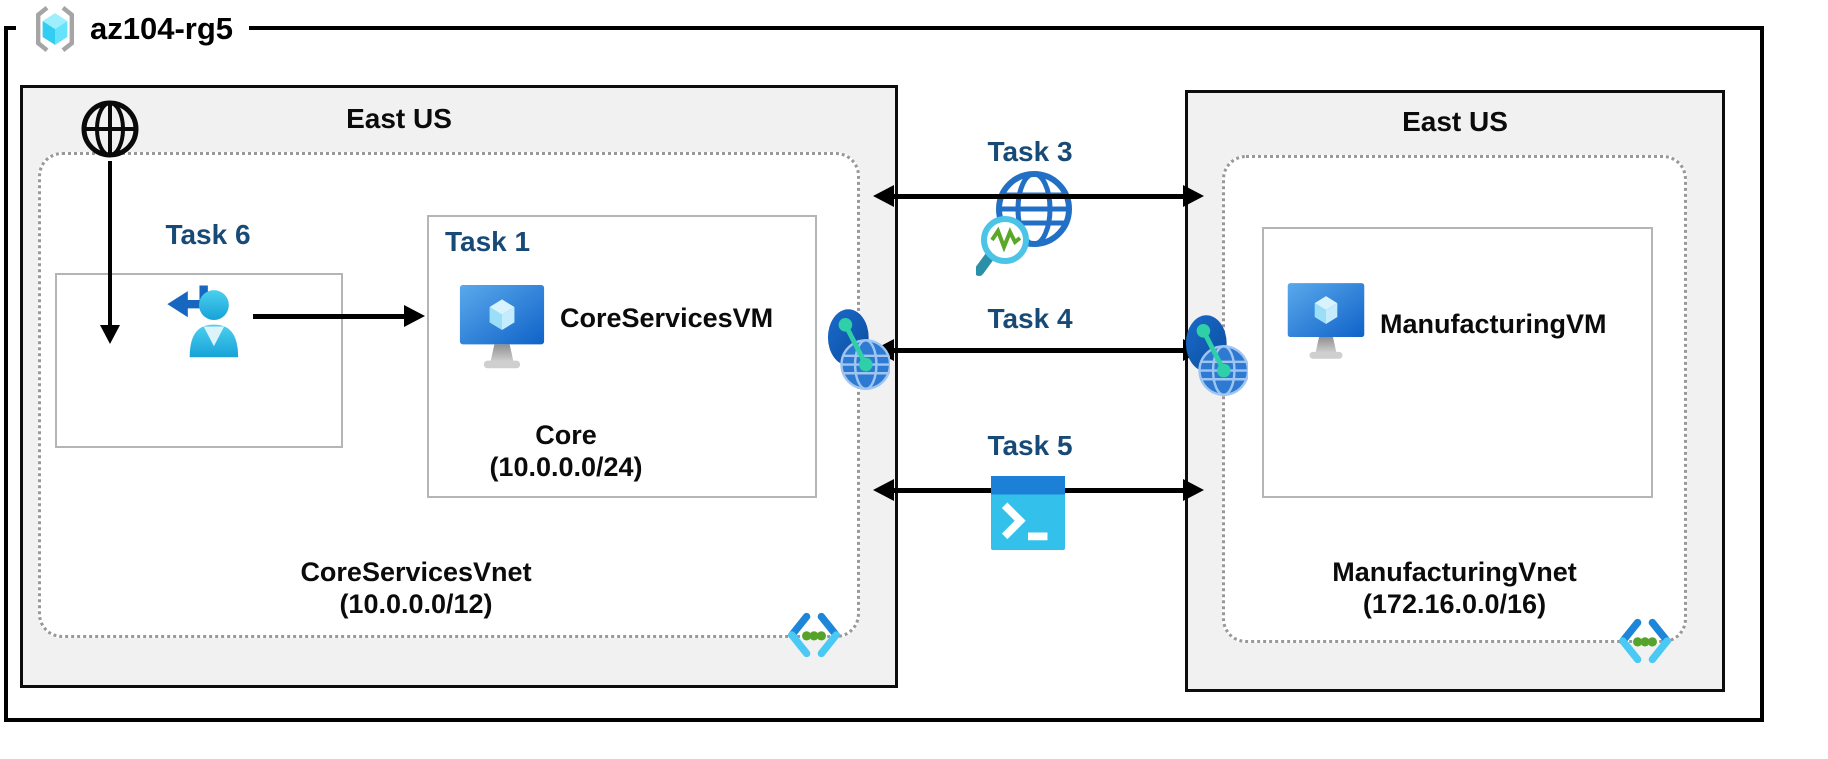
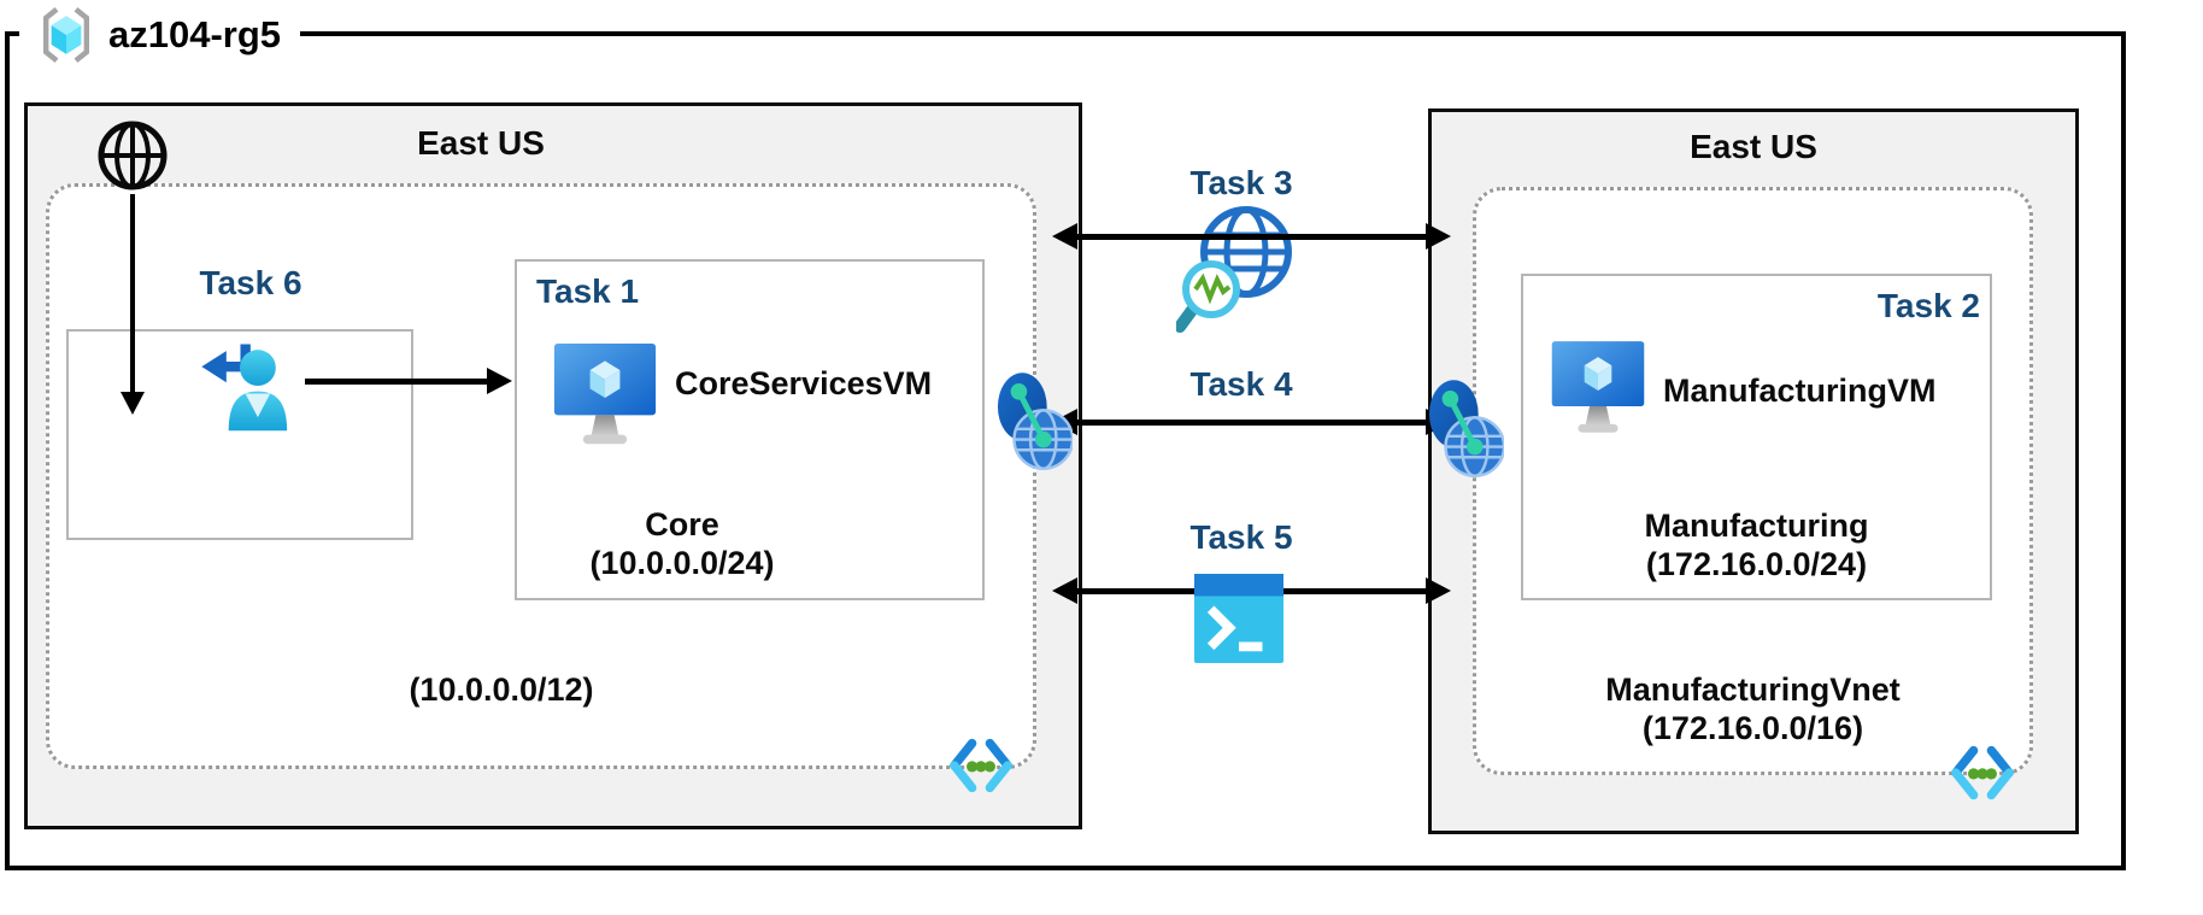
  az104-rg5
  East US
  Task 6
  Task 1
  CoreServicesVM
  Core
  (10.0.0.0/24)
- CoreServicesVnet
  (10.0.0.0/12)
  Task 3
  Task 4
  Task 5
  East US
+ Task 2
  ManufacturingVM
+ Manufacturing
+ (172.16.0.0/24)
  ManufacturingVnet
  (172.16.0.0/16)
